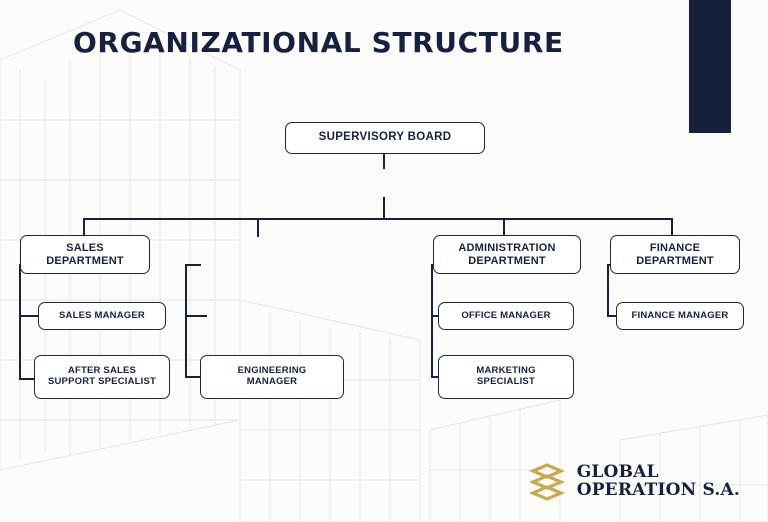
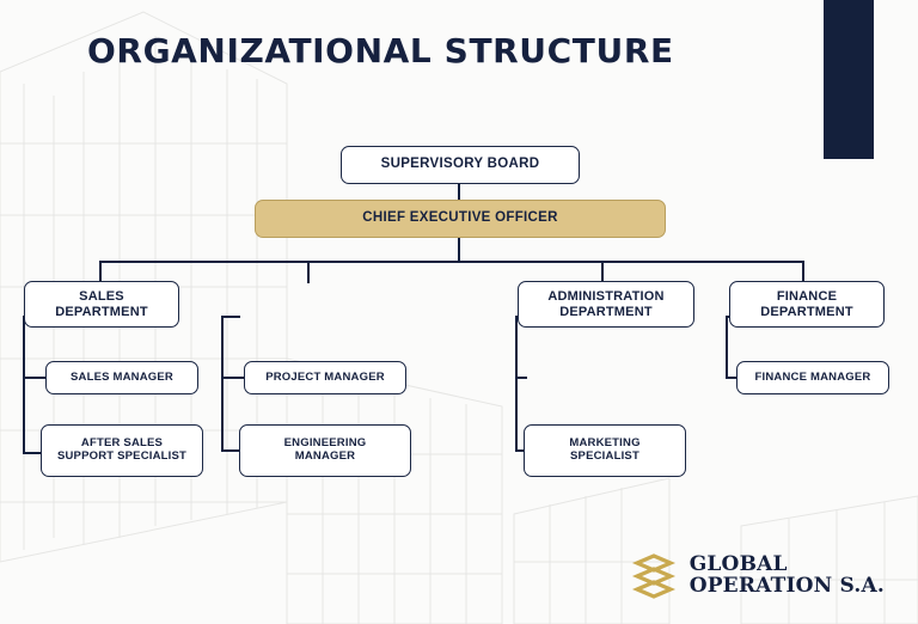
  ORGANIZATIONAL STRUCTURE
  SUPERVISORY BOARD
+ CHIEF EXECUTIVE OFFICER
  SALES
  DEPARTMENT
  ADMINISTRATION
  DEPARTMENT
  FINANCE
  DEPARTMENT
  SALES MANAGER
  AFTER SALES
  SUPPORT SPECIALIST
+ PROJECT MANAGER
  ENGINEERING
  MANAGER
- OFFICE MANAGER
  MARKETING
  SPECIALIST
  FINANCE MANAGER
  GLOBAL
  OPERATION S.A.
